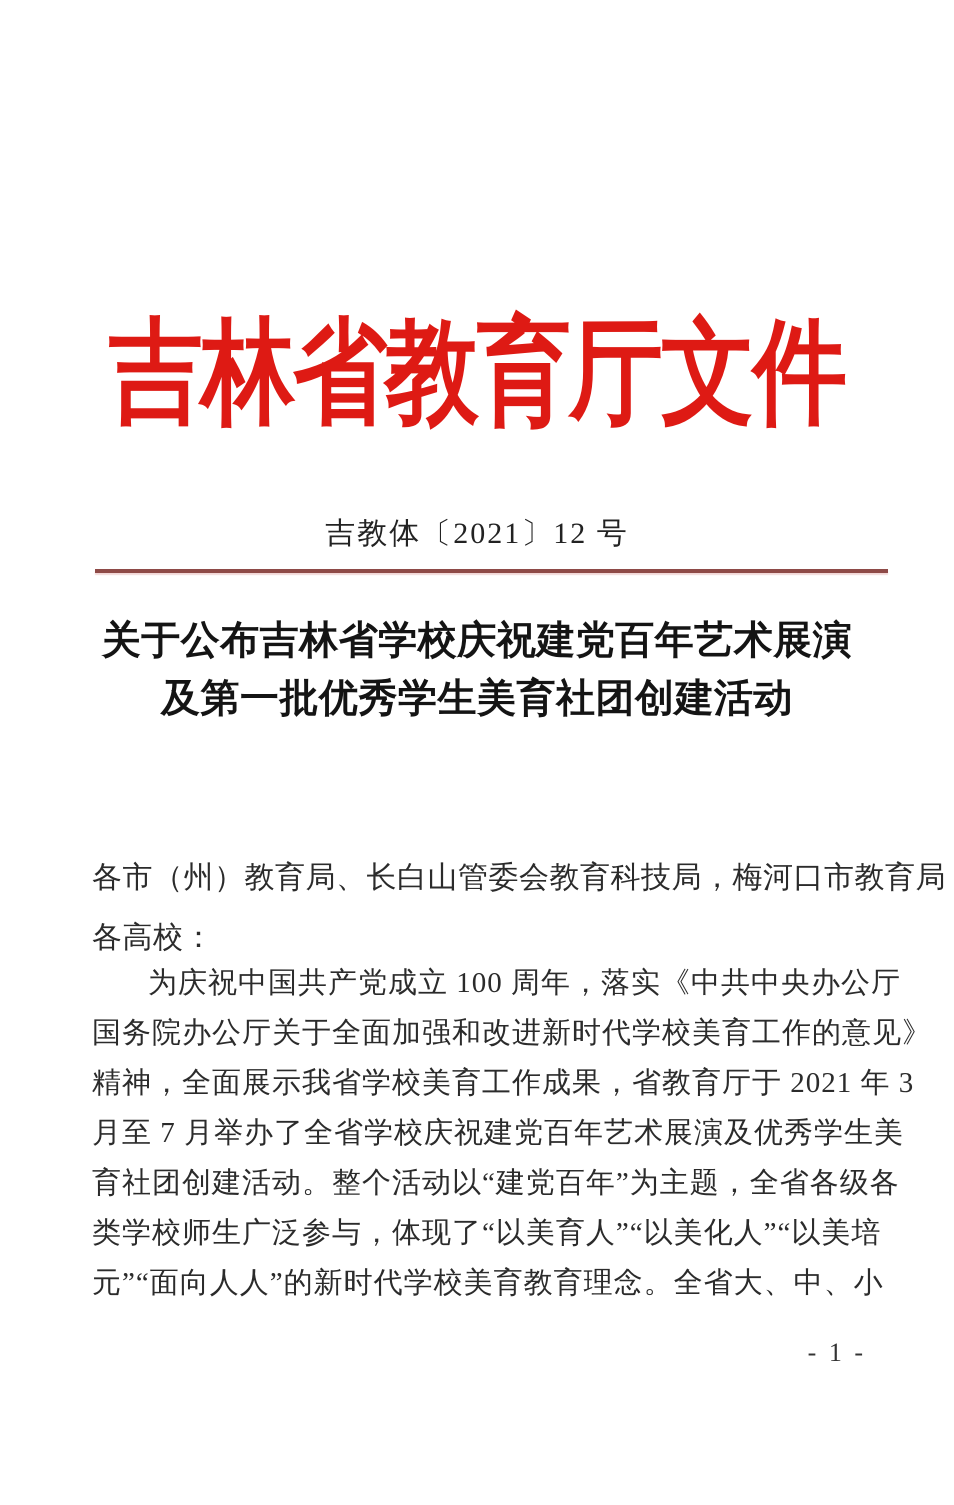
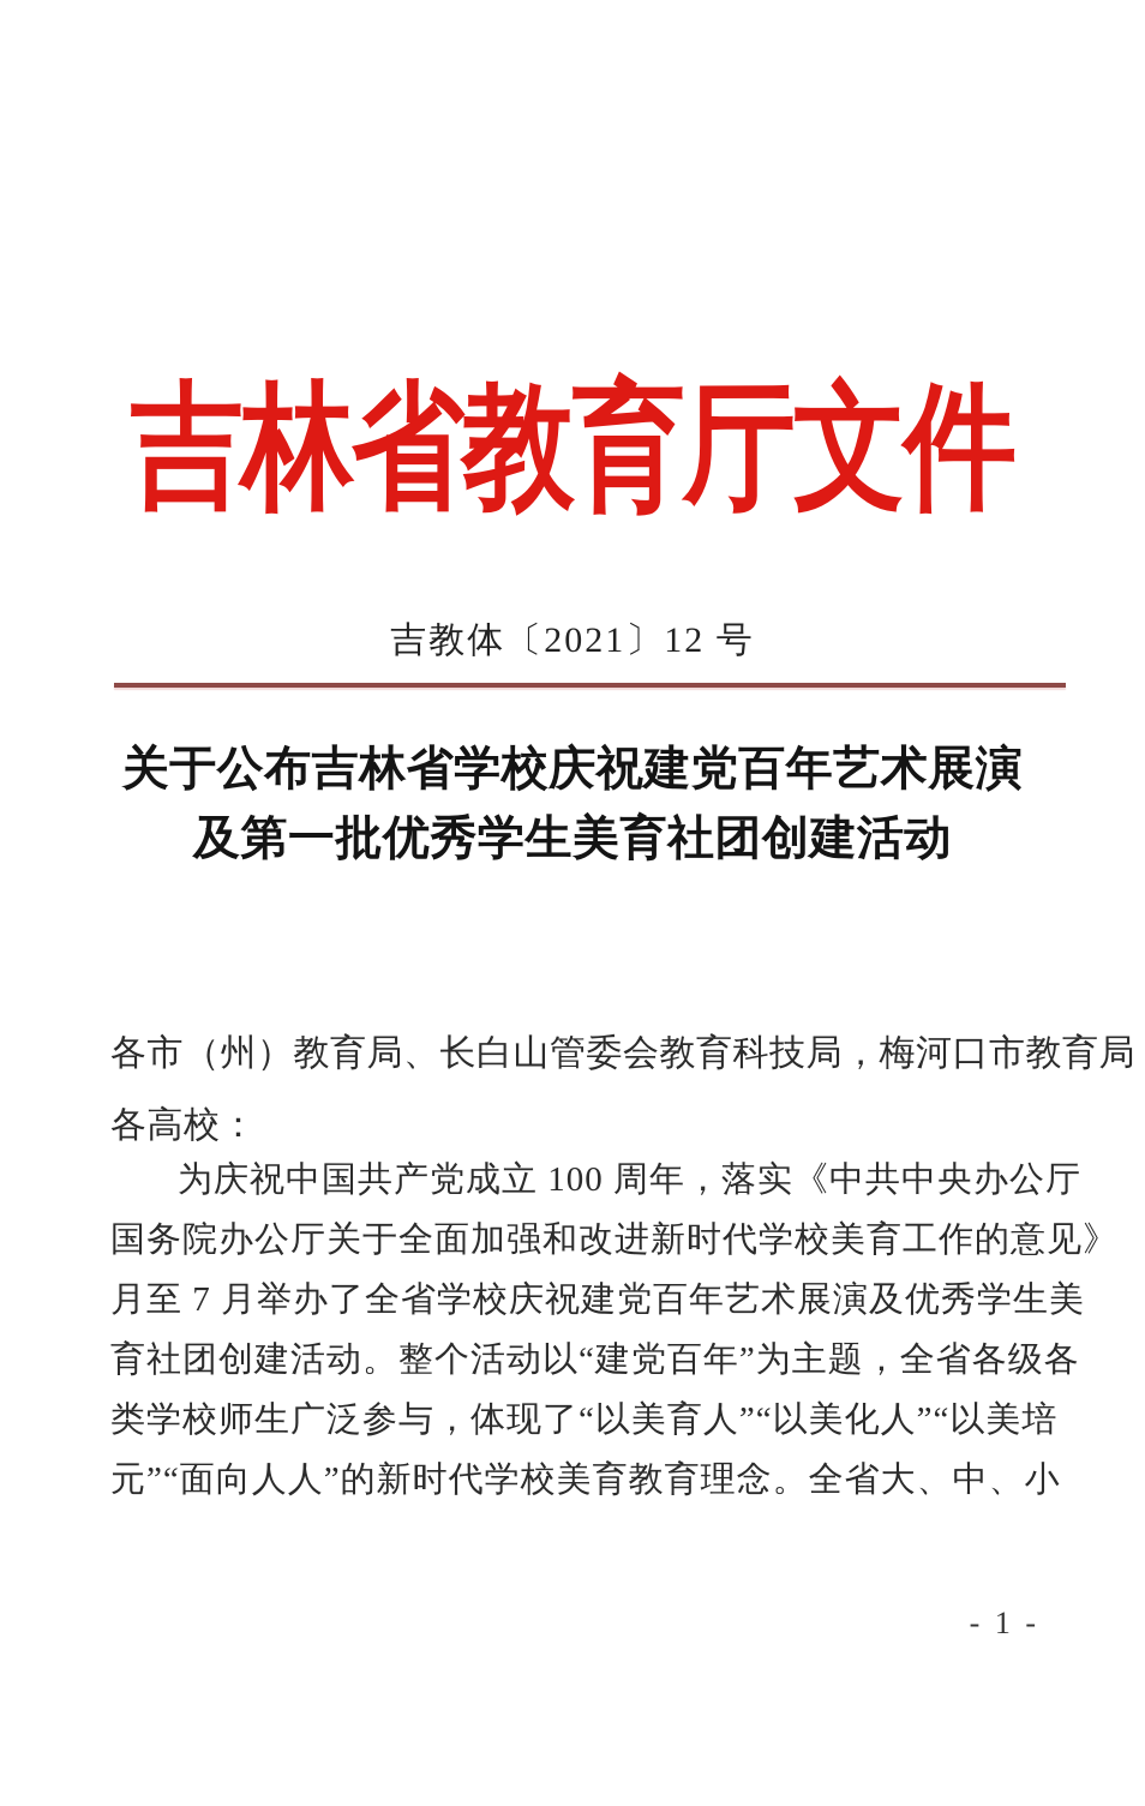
  吉林省教育厅文件
  吉教体〔2021〕12 号
  关于公布吉林省学校庆祝建党百年艺术展演
  及第一批优秀学生美育社团创建活动
  各市（州）教育局、长白山管委会教育科技局，梅河口市教育局
  各高校：
  为庆祝中国共产党成立 100 周年，落实《中共中央办公厅
  国务院办公厅关于全面加强和改进新时代学校美育工作的意见》
- 精神，全面展示我省学校美育工作成果，省教育厅于 2021 年 3
  月至 7 月举办了全省学校庆祝建党百年艺术展演及优秀学生美
  育社团创建活动。整个活动以“建党百年”为主题，全省各级各
  类学校师生广泛参与，体现了“以美育人”“以美化人”“以美培
  元”“面向人人”的新时代学校美育教育理念。全省大、中、小
  - 1 -
